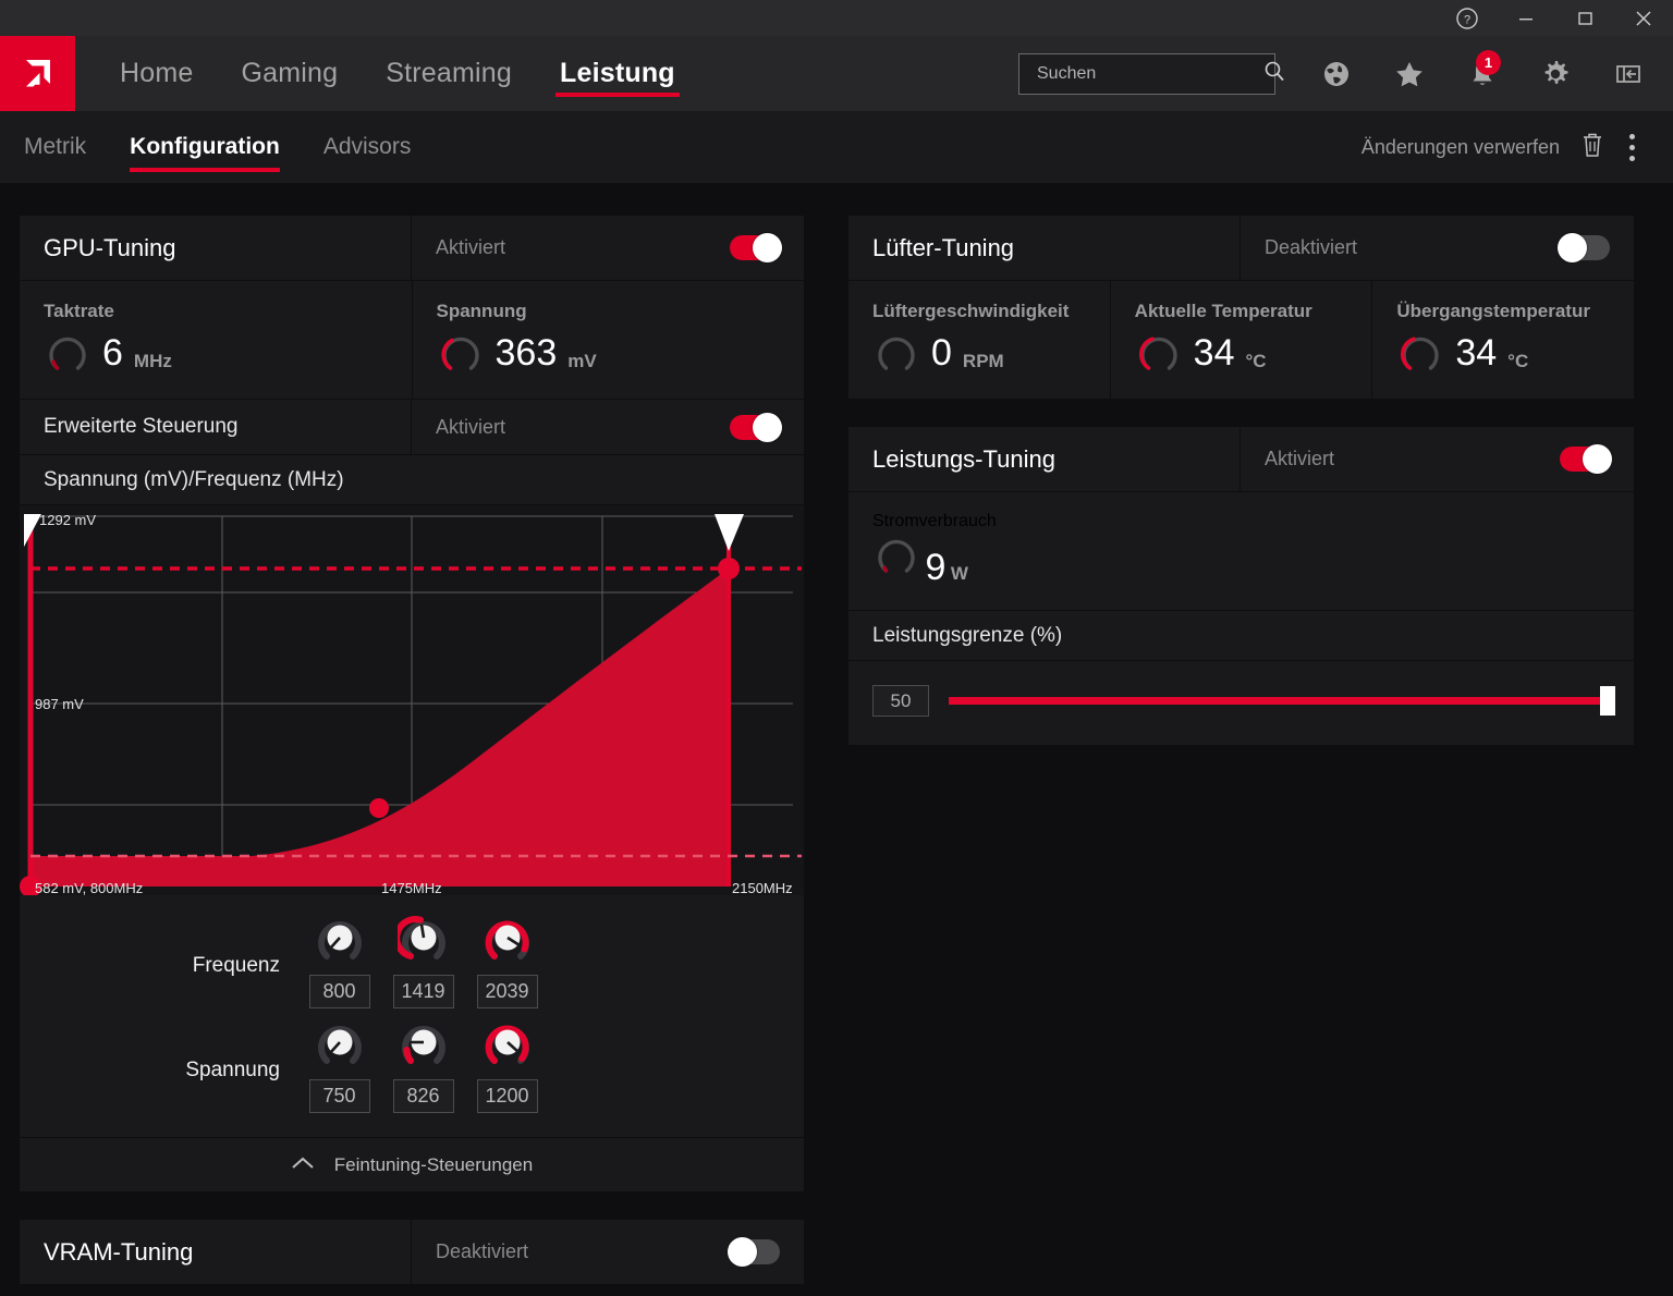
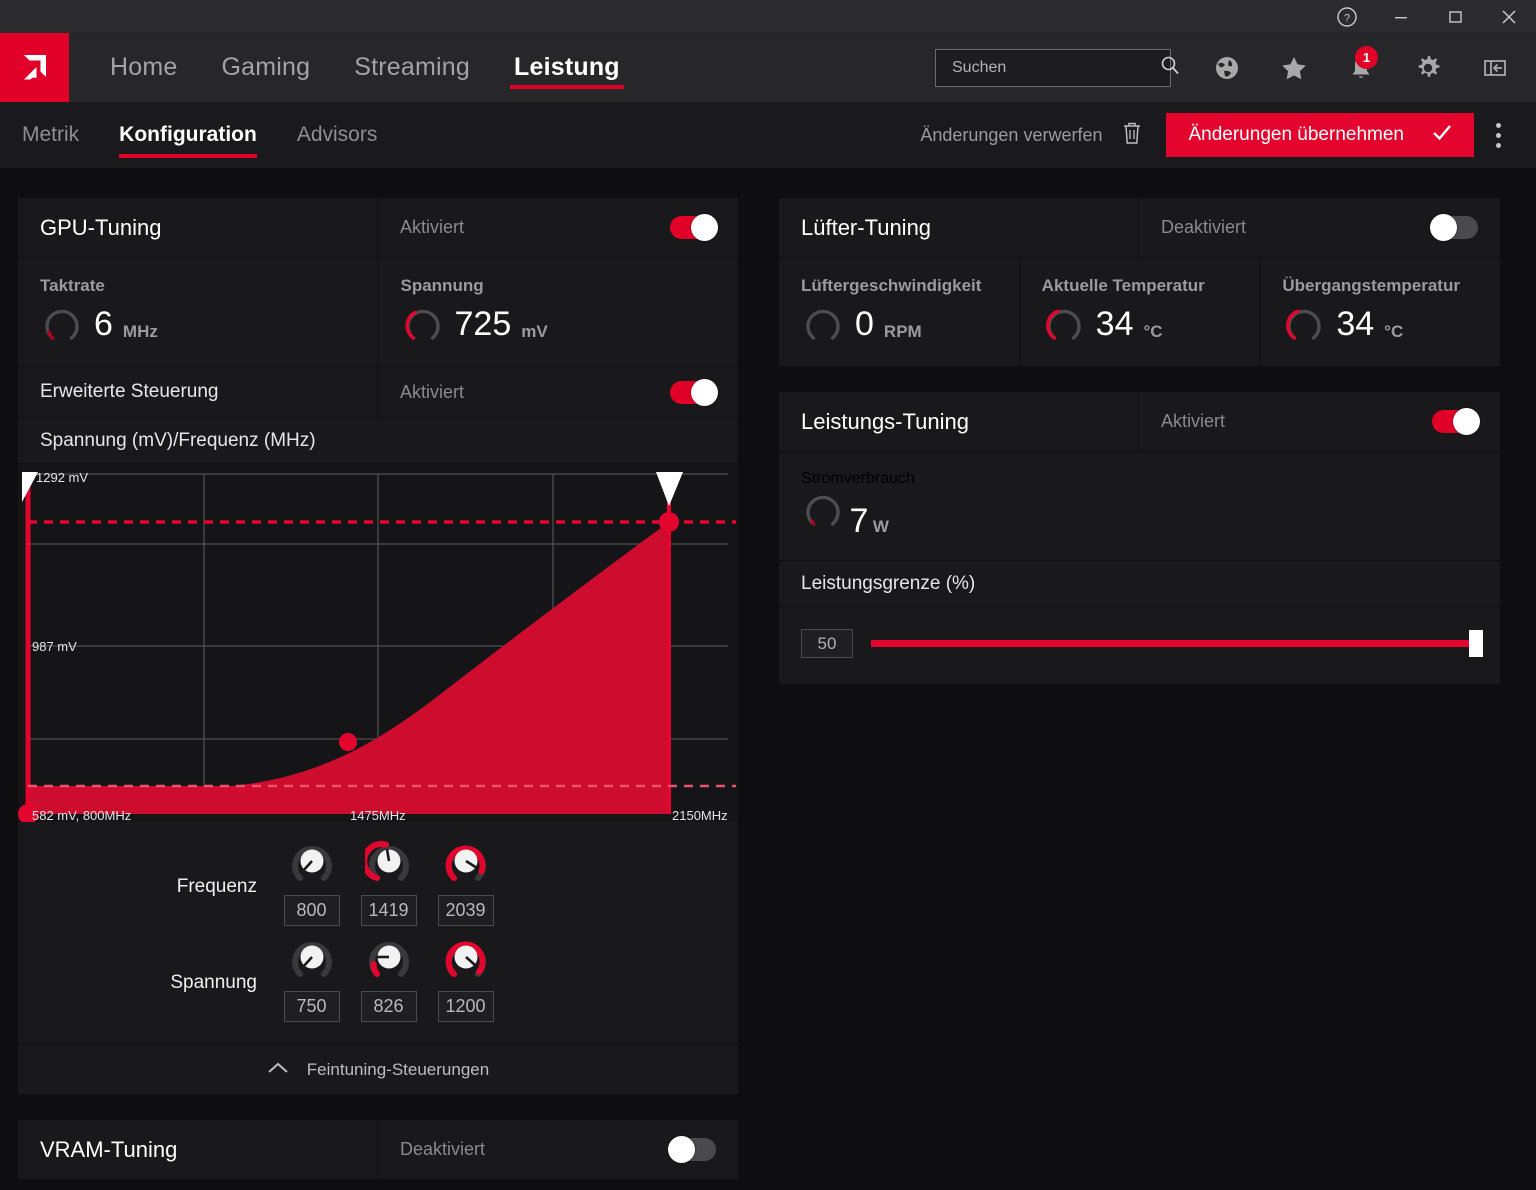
  ?
  Home
  Gaming
  Streaming
  Leistung
  Suchen
  1
  Metrik
  Konfiguration
  Advisors
  Änderungen verwerfen
+ Änderungen übernehmen
  GPU-Tuning
  Aktiviert
  Taktrate
  6
  MHz
  Spannung
- 363
+ 725
  mV
  Erweiterte Steuerung
  Aktiviert
  Spannung (mV)/Frequenz (MHz)
  1292 mV
  987 mV
  582 mV, 800MHz
  1475MHz
  2150MHz
  Frequenz
  800
  1419
  2039
  Spannung
  750
  826
  1200
  Feintuning-Steuerungen
  VRAM-Tuning
  Deaktiviert
  Lüfter-Tuning
  Deaktiviert
  Lüftergeschwindigkeit
  0
  RPM
  Aktuelle Temperatur
  34
  °C
  Übergangstemperatur
  34
  °C
  Leistungs-Tuning
  Aktiviert
  Stromverbrauch
- 9 W
+ 7 W
  Leistungsgrenze (%)
  50
